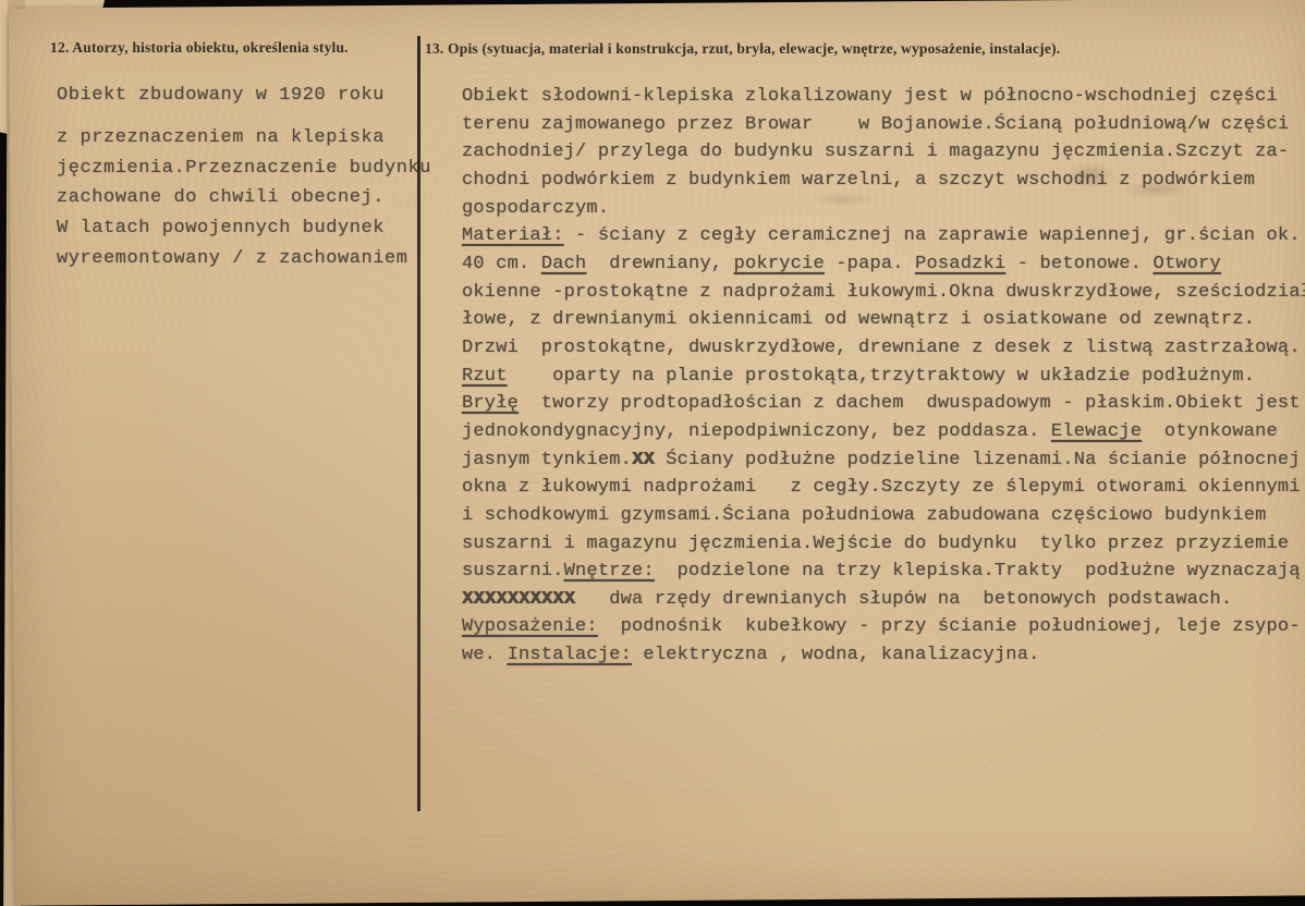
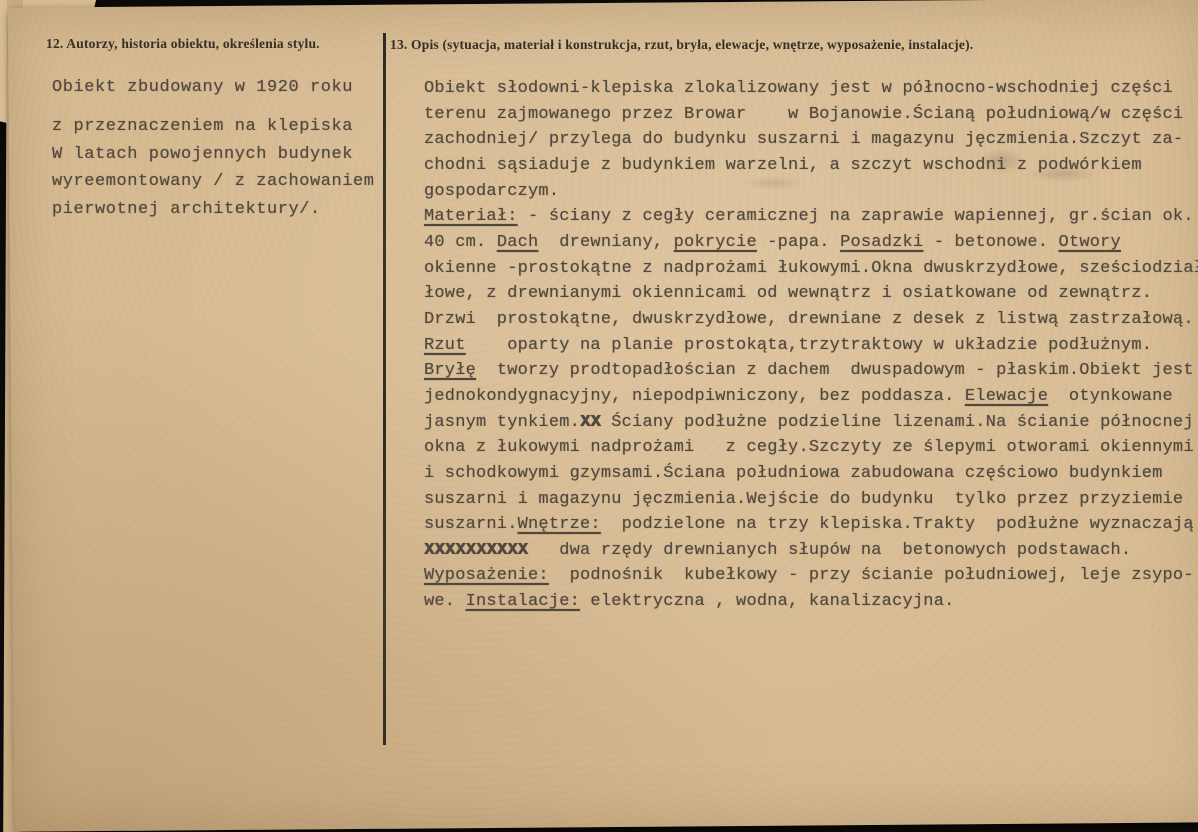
  12. Autorzy, historia obiektu, określenia stylu.
  13. Opis (sytuacja, materiał i konstrukcja, rzut, bryła, elewacje, wnętrze, wyposażenie, instalacje).
  Obiekt zbudowany w 1920 roku
  z przeznaczeniem na klepiska
- jęczmienia.Przeznaczenie budynku
- zachowane do chwili obecnej.
  W latach powojennych budynek
  wyreemontowany / z zachowaniem
+ pierwotnej architektury/.
  Obiekt słodowni-klepiska zlokalizowany jest w północno-wschodniej części
  terenu zajmowanego przez Browar w Bojanowie.Ścianą południową/w części
  zachodniej/ przylega do budynku suszarni i magazynu jęczmienia.Szczyt za-
- chodni podwórkiem z budynkiem warzelni, a szczyt wschodni z podwórkiem
+ chodni sąsiaduje z budynkiem warzelni, a szczyt wschodni z podwórkiem
  gospodarczym.
  Materiał: - ściany z cegły ceramicznej na zaprawie wapiennej, gr.ścian ok.
  40 cm. Dach drewniany, pokrycie -papa. Posadzki - betonowe. Otwory
  okienne -prostokątne z nadprożami łukowymi.Okna dwuskrzydłowe, sześciodzia
  łowe, z drewnianymi okiennicami od wewnątrz i osiatkowane od zewnątrz.
  Drzwi prostokątne, dwuskrzydłowe, drewniane z desek z listwą zastrzałową.
  Rzut oparty na planie prostokąta,trzytraktowy w układzie podłużnym.
  Bryłę tworzy prodtopadłościan z dachem dwuspadowym - płaskim.Obiekt jest
  jednokondygnacyjny, niepodpiwniczony, bez poddasza. Elewacje otynkowane
  jasnym tynkiem.XX Ściany podłużne podzieline lizenami.Na ścianie północnej
  okna z łukowymi nadprożami z cegły.Szczyty ze ślepymi otworami okiennymi
  i schodkowymi gzymsami.Ściana południowa zabudowana częściowo budynkiem
  suszarni i magazynu jęczmienia.Wejście do budynku tylko przez przyziemie
  suszarni.Wnętrze: podzielone na trzy klepiska.Trakty podłużne wyznaczają
  XXXXXXXXXX dwa rzędy drewnianych słupów na betonowych podstawach.
  Wyposażenie: podnośnik kubełkowy - przy ścianie południowej, leje zsypo-
  we. Instalacje: elektryczna , wodna, kanalizacyjna.
